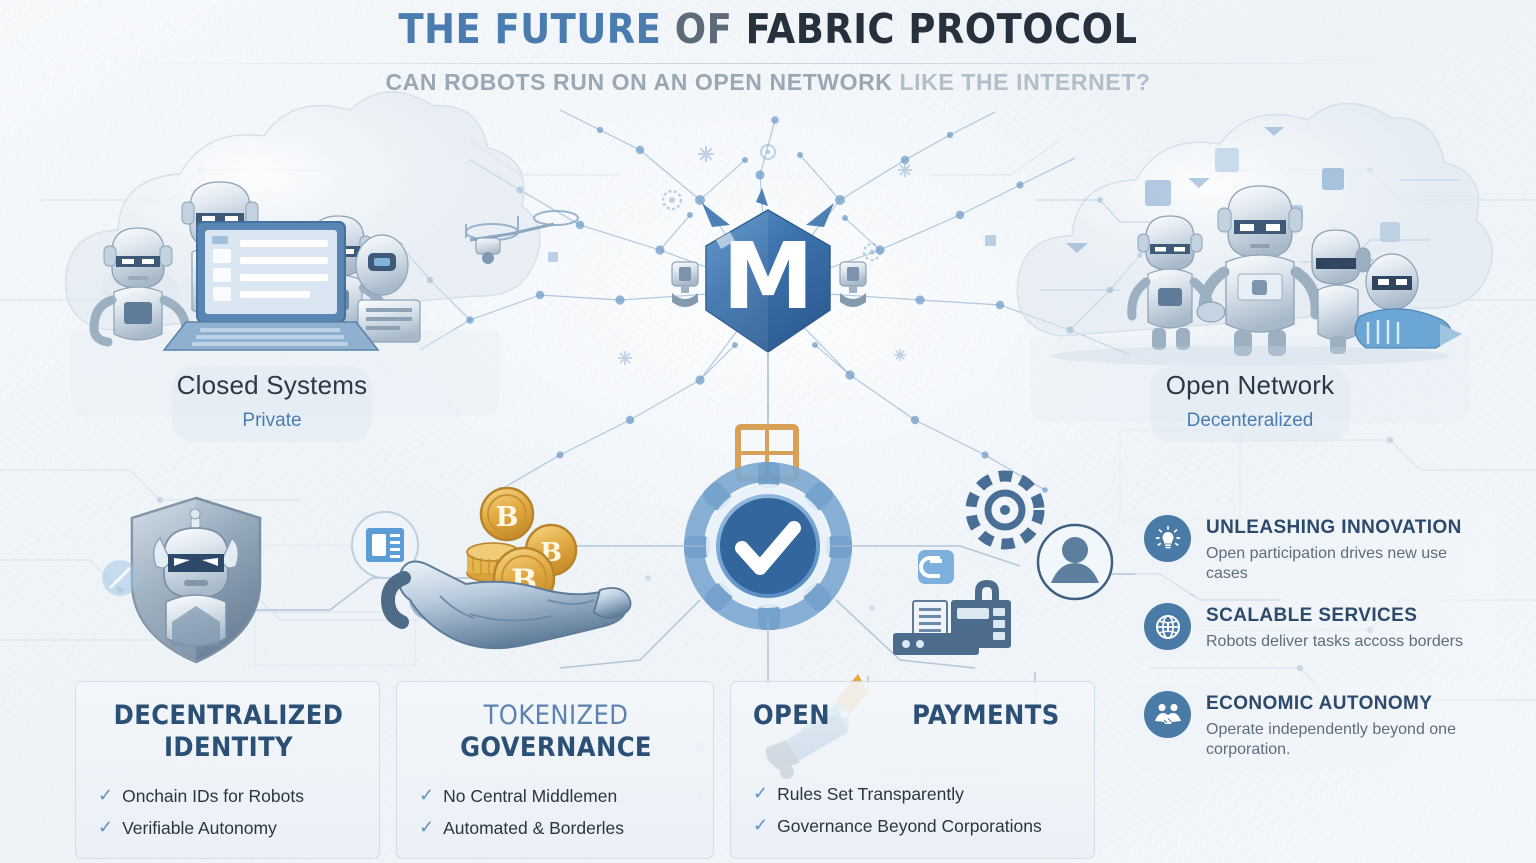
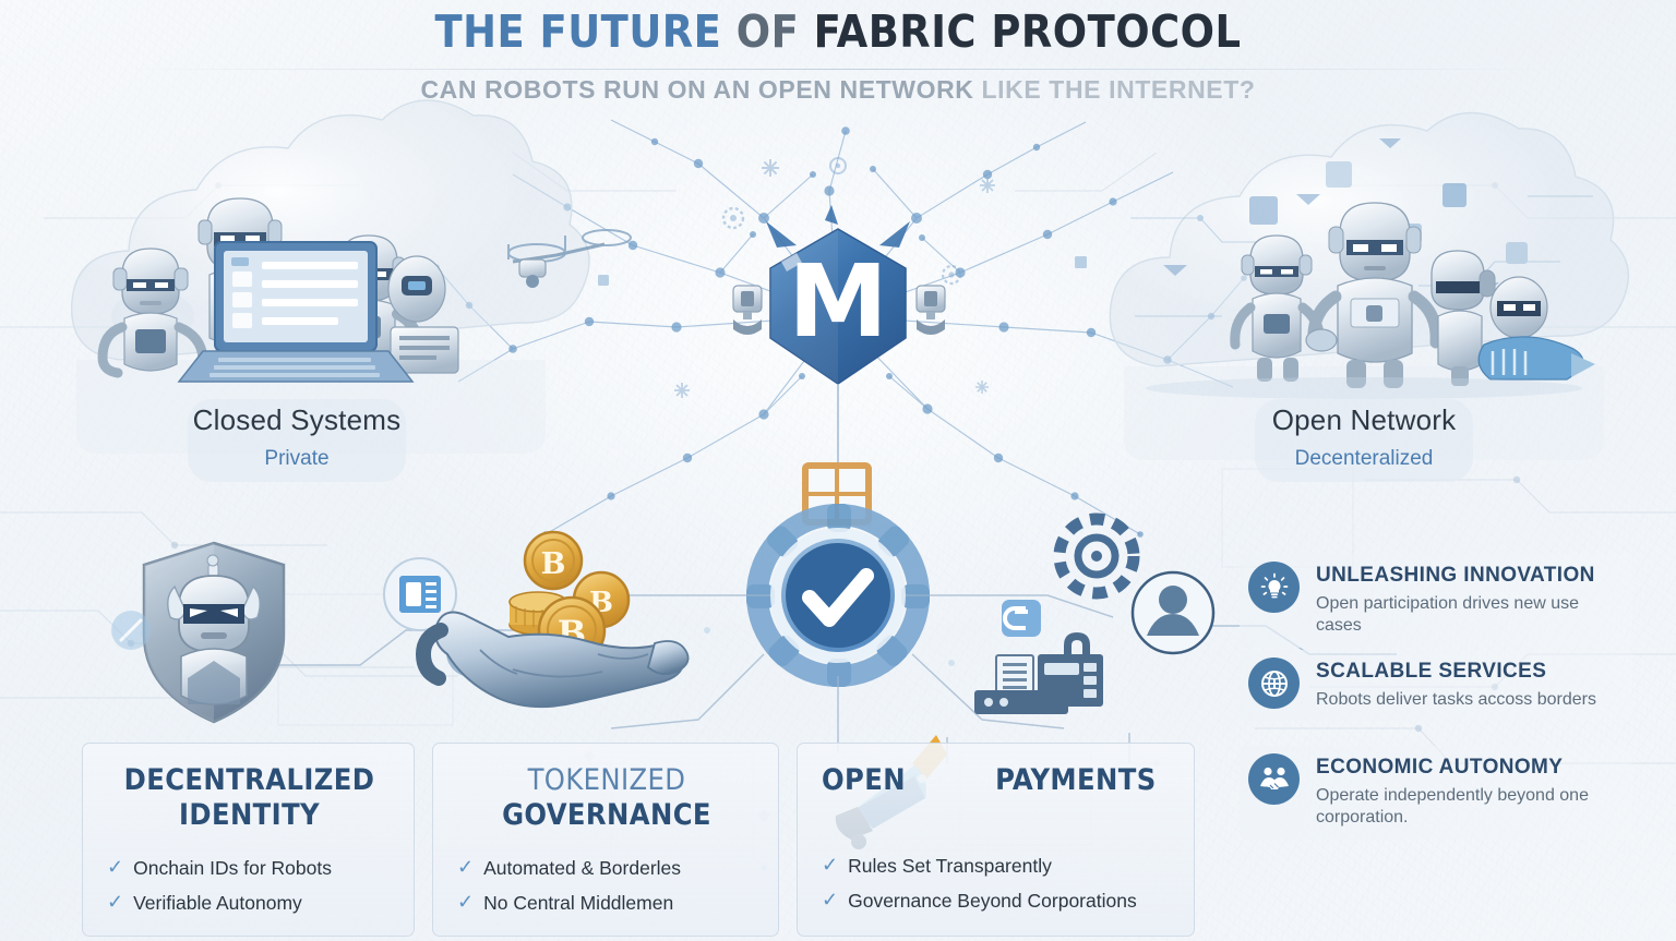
  M
  B
  B
  B
  THE FUTURE OF FABRIC PROTOCOL
  CAN ROBOTS RUN ON AN OPEN NETWORK LIKE THE INTERNET?
  Closed Systems
  Private
  Open Network
  Decenteralized
  DECENTRALIZED
  IDENTITY
  ✓
  Onchain IDs for Robots
  ✓
  Verifiable Autonomy
  TOKENIZED
  GOVERNANCE
  ✓
- No Central Middlemen
+ Automated & Borderles
  ✓
- Automated & Borderles
+ No Central Middlemen
  OPEN PAYMENTS
  ✓
  Rules Set Transparently
  ✓
  Governance Beyond Corporations
  UNLEASHING INNOVATION
  Open participation drives new use cases
  SCALABLE SERVICES
  Robots deliver tasks accoss borders
  ECONOMIC AUTONOMY
  Operate independently beyond one corporation.
